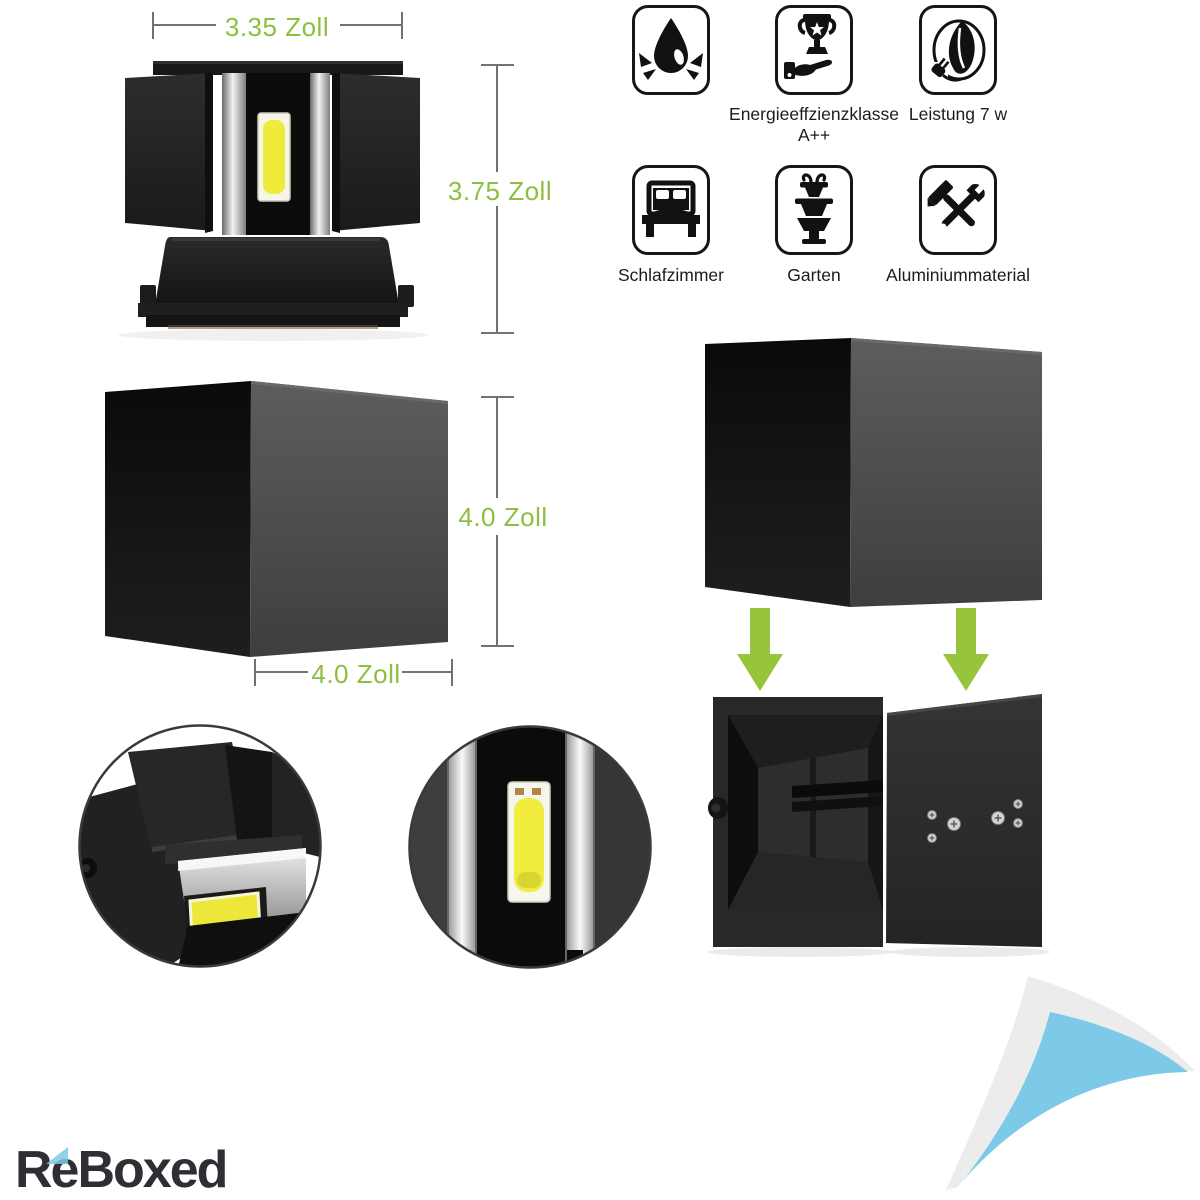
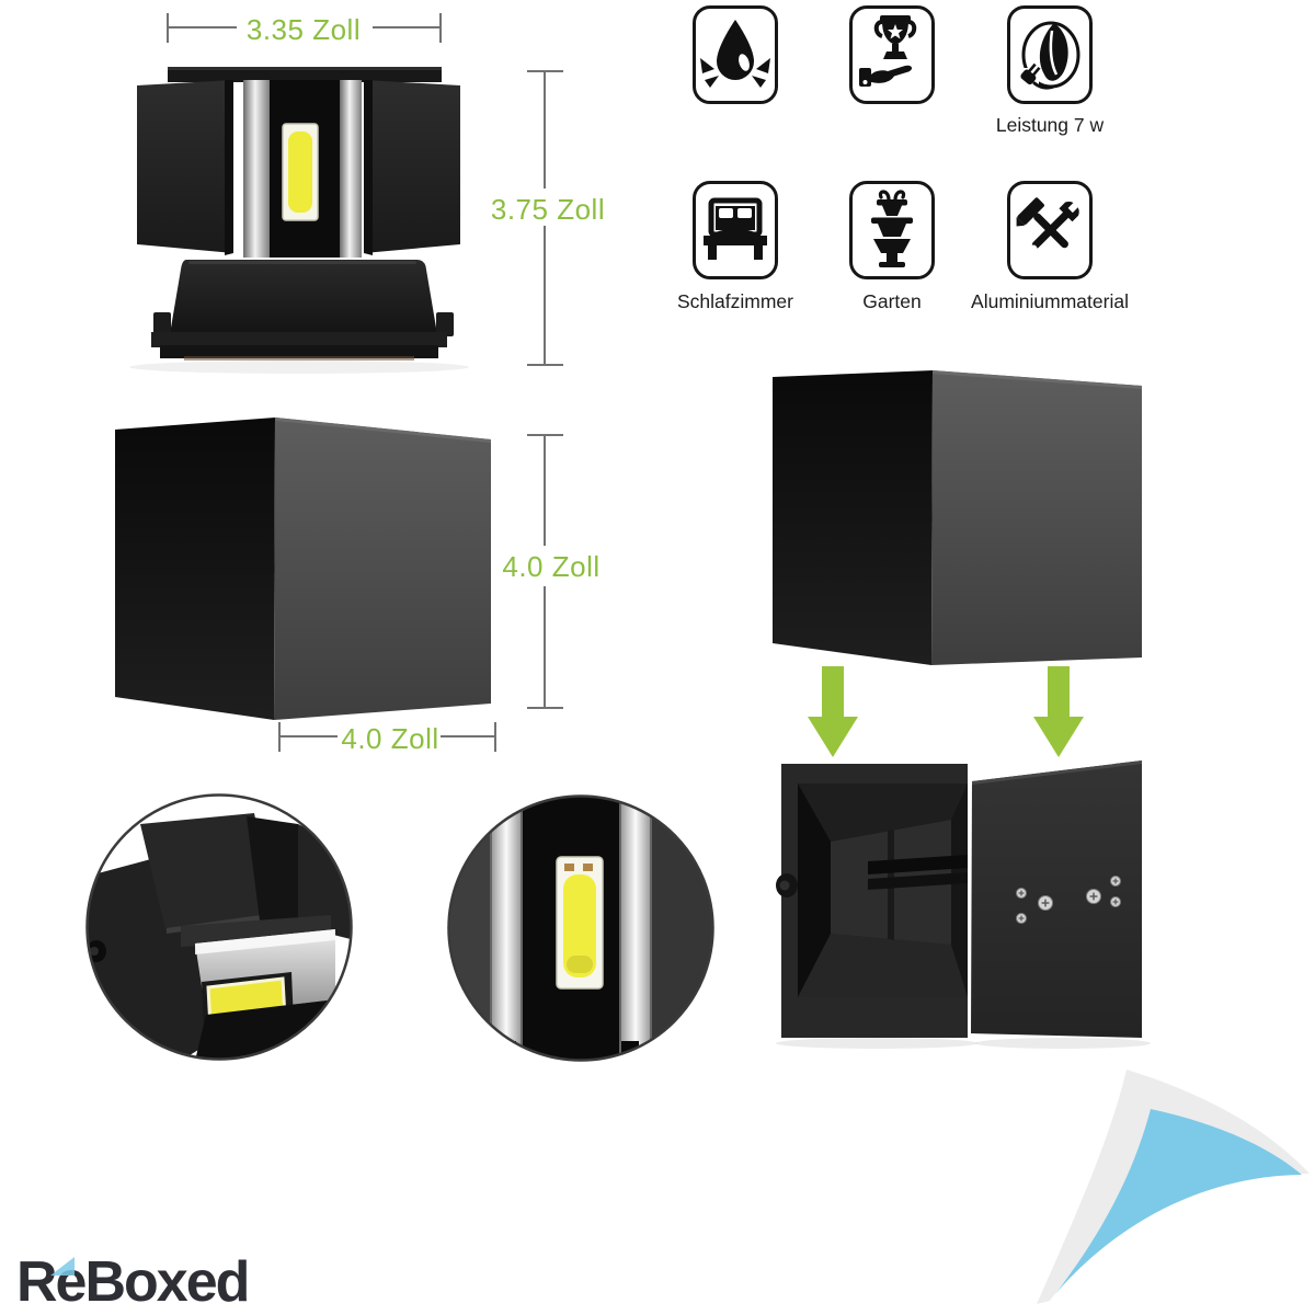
  3.35 Zoll
  3.75 Zoll
- Energieeffzienzklasse
- A++
  Leistung 7 w
  Schlafzimmer
  Garten
  Aluminiummaterial
  4.0 Zoll
  4.0 Zoll
  ReBoxed
